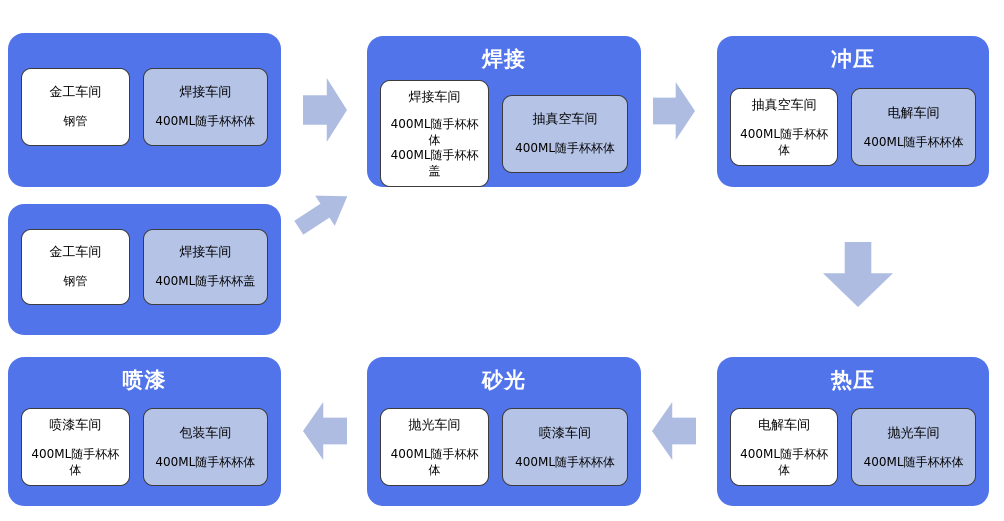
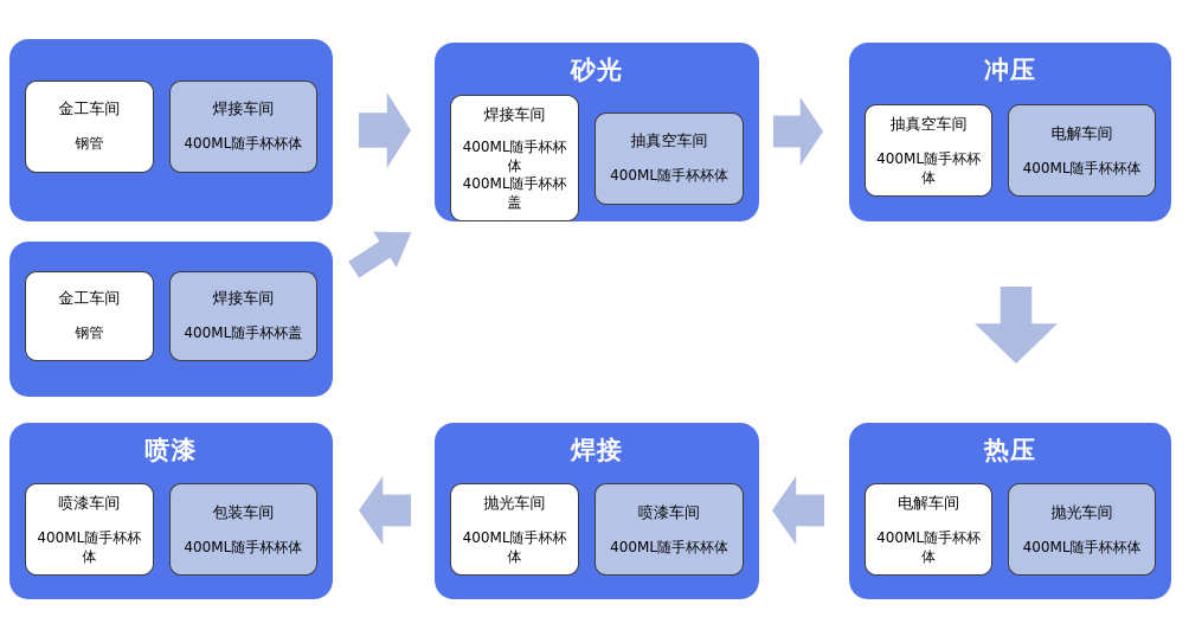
  金工车间
  钢管
  焊接车间
  400ML随手杯杯体
  金工车间
  钢管
  焊接车间
  400ML随手杯杯盖
- 焊接
+ 砂光
  焊接车间
  400ML随手杯杯体
  400ML随手杯杯盖
  抽真空车间
  400ML随手杯杯体
  冲压
  抽真空车间
  400ML随手杯杯体
  电解车间
  400ML随手杯杯体
  热压
  电解车间
  400ML随手杯杯体
  抛光车间
  400ML随手杯杯体
- 砂光
+ 焊接
  抛光车间
  400ML随手杯杯体
  喷漆车间
  400ML随手杯杯体
  喷漆
  喷漆车间
  400ML随手杯杯体
  包装车间
  400ML随手杯杯体
